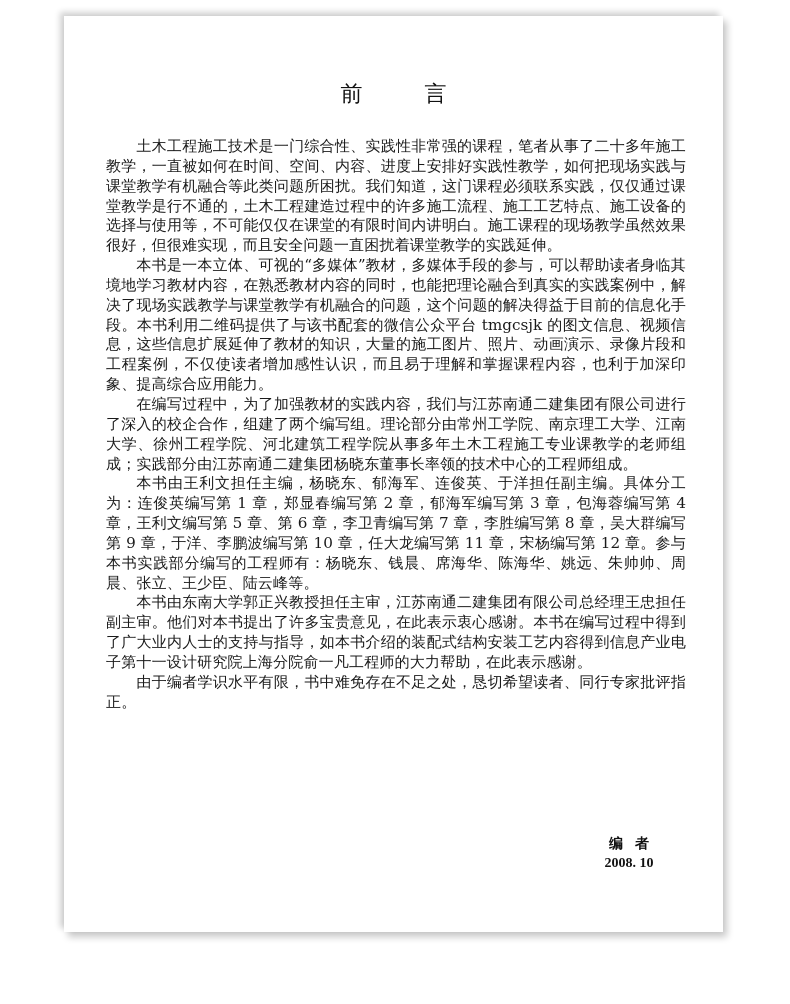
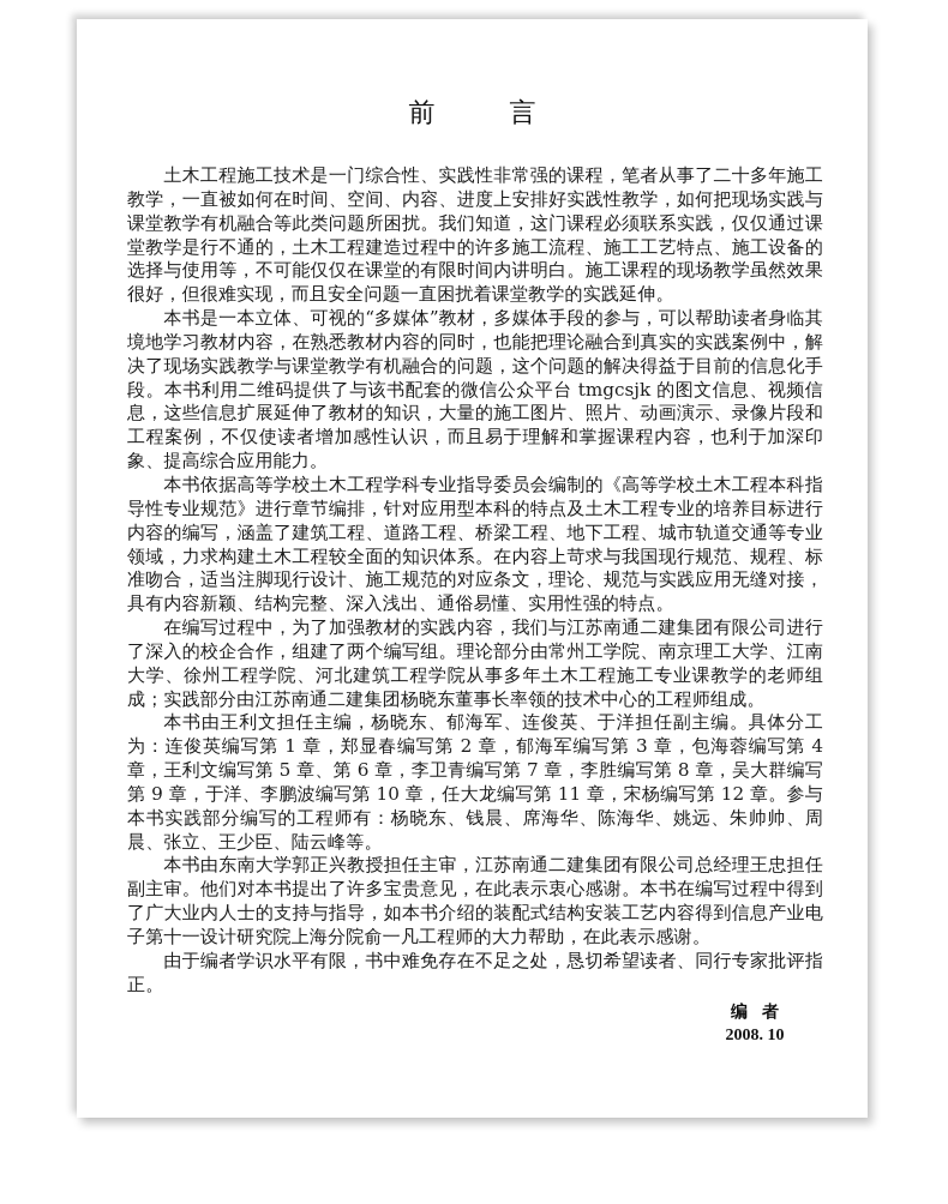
  前言
  土木工程施工技术是一门综合性、实践性非常强的课程，笔者从事了二十多年施工教学，一直被如何在时间、空间、内容、进度上安排好实践性教学，如何把现场实践与课堂教学有机融合等此类问题所困扰。我们知道，这门课程必须联系实践，仅仅通过课堂教学是行不通的，土木工程建造过程中的许多施工流程、施工工艺特点、施工设备的选择与使用等，不可能仅仅在课堂的有限时间内讲明白。施工课程的现场教学虽然效果很好，但很难实现，而且安全问题一直困扰着课堂教学的实践延伸。
  本书是一本立体、可视的“多媒体”教材，多媒体手段的参与，可以帮助读者身临其境地学习教材内容，在熟悉教材内容的同时，也能把理论融合到真实的实践案例中，解决了现场实践教学与课堂教学有机融合的问题，这个问题的解决得益于目前的信息化手段。本书利用二维码提供了与该书配套的微信公众平台 tmgcsjk 的图文信息、视频信息，这些信息扩展延伸了教材的知识，大量的施工图片、照片、动画演示、录像片段和工程案例，不仅使读者增加感性认识，而且易于理解和掌握课程内容，也利于加深印象、提高综合应用能力。
+ 本书依据高等学校土木工程学科专业指导委员会编制的《高等学校土木工程本科指导性专业规范》进行章节编排，针对应用型本科的特点及土木工程专业的培养目标进行内容的编写，涵盖了建筑工程、道路工程、桥梁工程、地下工程、城市轨道交通等专业领域，力求构建土木工程较全面的知识体系。在内容上苛求与我国现行规范、规程、标准吻合，适当注脚现行设计、施工规范的对应条文，理论、规范与实践应用无缝对接，具有内容新颖、结构完整、深入浅出、通俗易懂、实用性强的特点。
  在编写过程中，为了加强教材的实践内容，我们与江苏南通二建集团有限公司进行了深入的校企合作，组建了两个编写组。理论部分由常州工学院、南京理工大学、江南大学、徐州工程学院、河北建筑工程学院从事多年土木工程施工专业课教学的老师组成；实践部分由江苏南通二建集团杨晓东董事长率领的技术中心的工程师组成。
  本书由王利文担任主编，杨晓东、郁海军、连俊英、于洋担任副主编。具体分工为：连俊英编写第 1 章，郑显春编写第 2 章，郁海军编写第 3 章，包海蓉编写第 4 章，王利文编写第 5 章、第 6 章，李卫青编写第 7 章，李胜编写第 8 章，吴大群编写第 9 章，于洋、李鹏波编写第 10 章，任大龙编写第 11 章，宋杨编写第 12 章。参与本书实践部分编写的工程师有：杨晓东、钱晨、席海华、陈海华、姚远、朱帅帅、周晨、张立、王少臣、陆云峰等。
  本书由东南大学郭正兴教授担任主审，江苏南通二建集团有限公司总经理王忠担任副主审。他们对本书提出了许多宝贵意见，在此表示衷心感谢。本书在编写过程中得到了广大业内人士的支持与指导，如本书介绍的装配式结构安装工艺内容得到信息产业电子第十一设计研究院上海分院俞一凡工程师的大力帮助，在此表示感谢。
  由于编者学识水平有限，书中难免存在不足之处，恳切希望读者、同行专家批评指正。
  编者
  2008. 10
